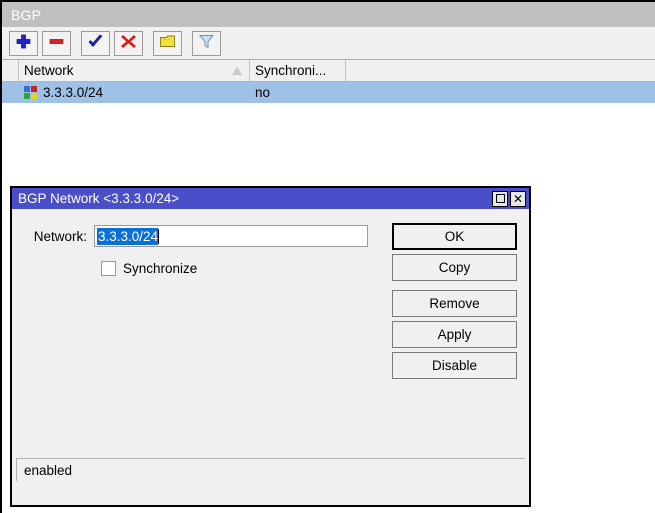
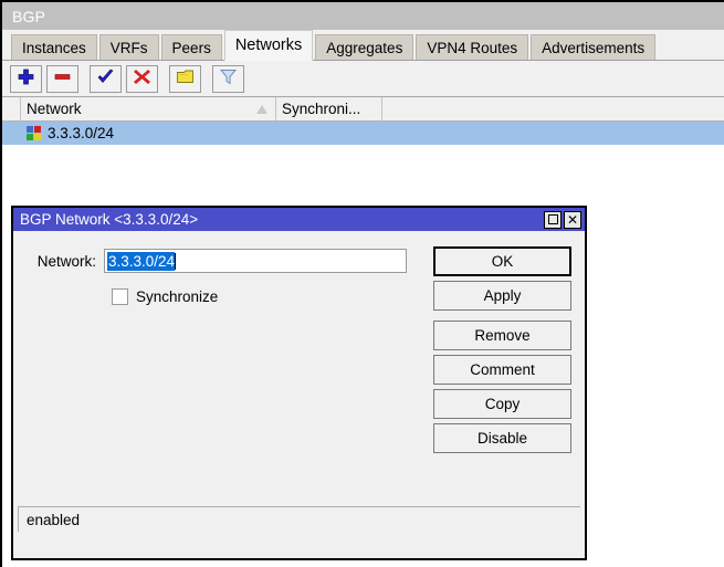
  BGP
+ Instances
+ VRFs
+ Peers
+ Networks
+ Aggregates
+ VPN4 Routes
+ Advertisements
  Network
  Synchroni...
  3.3.3.0/24
- no
  BGP Network <3.3.3.0/24>
  ✕
  Network:
  3.3.3.0/24
  Synchronize
  OK
- Copy
+ Apply
  Remove
+ Comment
- Apply
+ Copy
  Disable
  enabled
